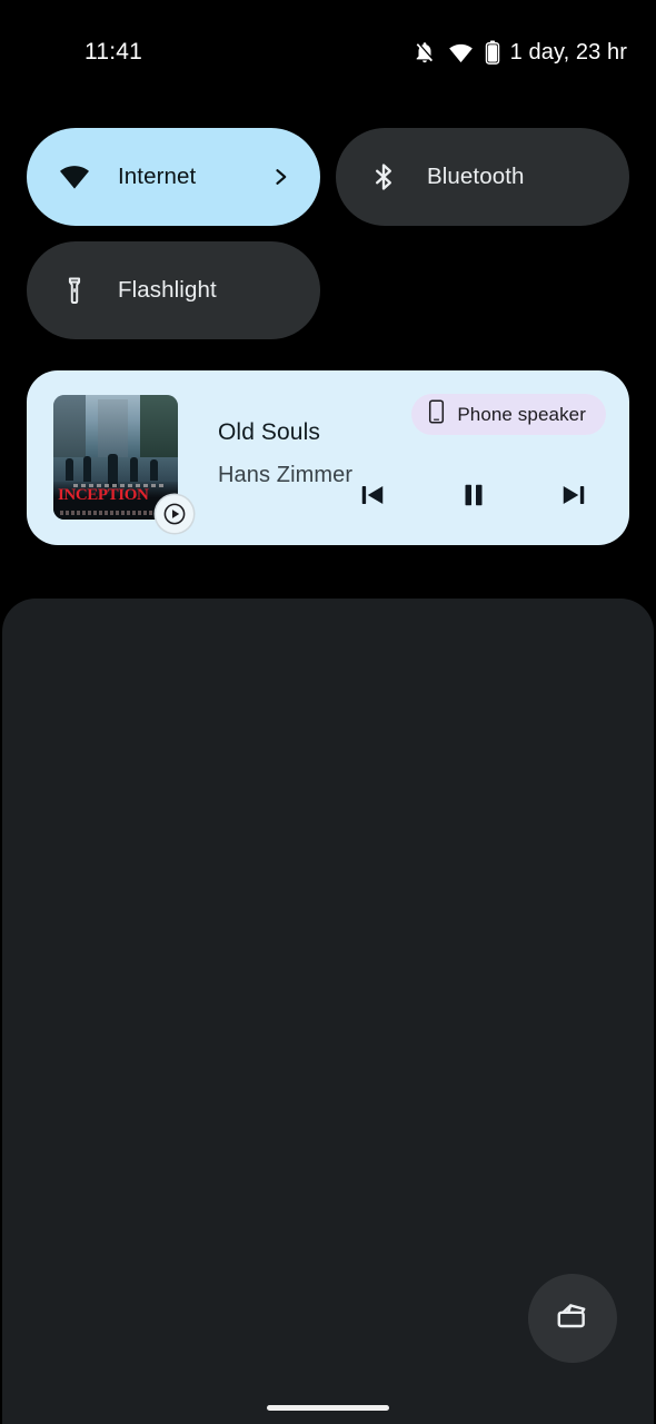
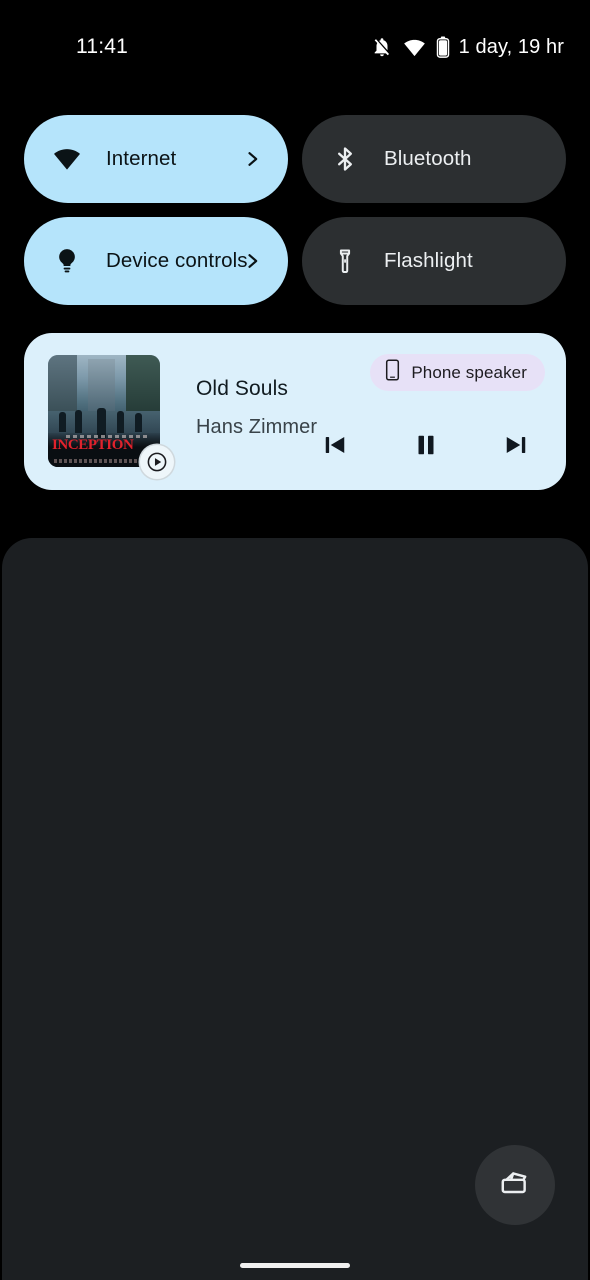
  11:41
- 1 day, 23 hr
+ 1 day, 19 hr
  Internet
  Bluetooth
+ Device controls
  Flashlight
  INCEPTION
  Old Souls
  Hans Zimmer
  Phone speaker
